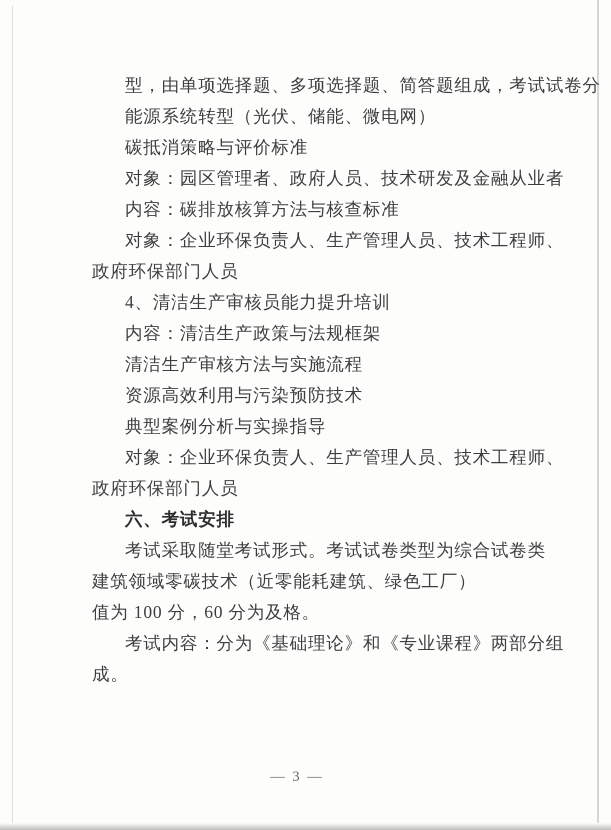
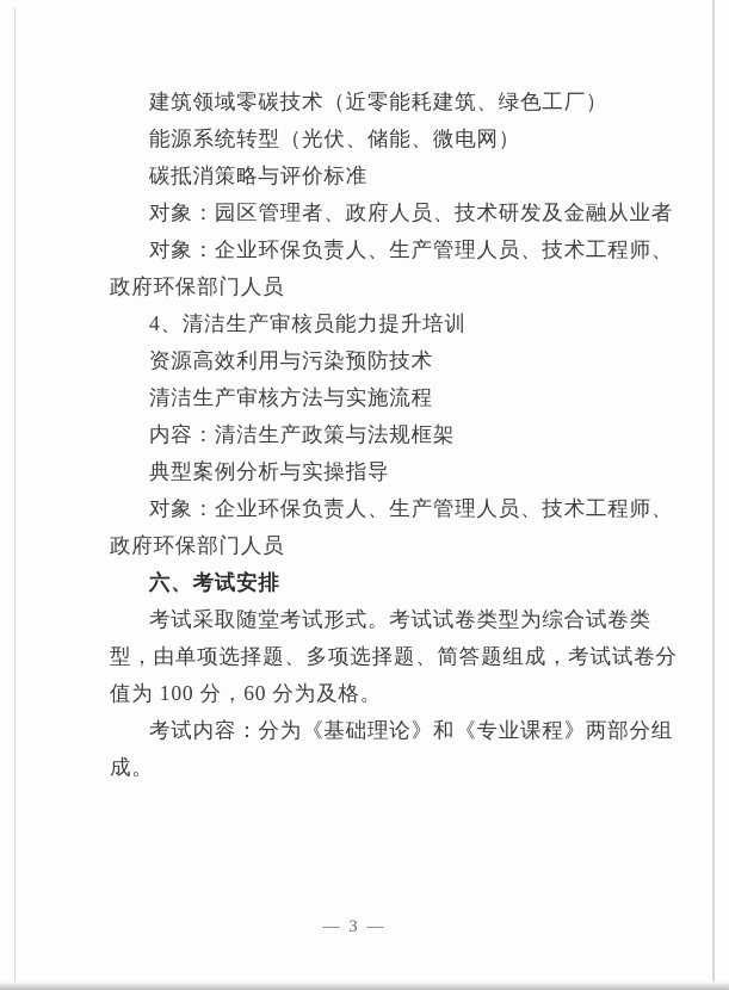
- 型，由单项选择题、多项选择题、简答题组成，考试试卷分
+ 建筑领域零碳技术（近零能耗建筑、绿色工厂）
  能源系统转型（光伏、储能、微电网）
  碳抵消策略与评价标准
  对象：园区管理者、政府人员、技术研发及金融从业者
- 内容：碳排放核算方法与核查标准
  对象：企业环保负责人、生产管理人员、技术工程师、
  政府环保部门人员
  4、清洁生产审核员能力提升培训
- 内容：清洁生产政策与法规框架
+ 资源高效利用与污染预防技术
  清洁生产审核方法与实施流程
- 资源高效利用与污染预防技术
+ 内容：清洁生产政策与法规框架
  典型案例分析与实操指导
  对象：企业环保负责人、生产管理人员、技术工程师、
  政府环保部门人员
  六、考试安排
  考试采取随堂考试形式。考试试卷类型为综合试卷类
- 建筑领域零碳技术（近零能耗建筑、绿色工厂）
+ 型，由单项选择题、多项选择题、简答题组成，考试试卷分
  值为 100 分，60 分为及格。
  考试内容：分为《基础理论》和《专业课程》两部分组
  成。
  — 3 —
